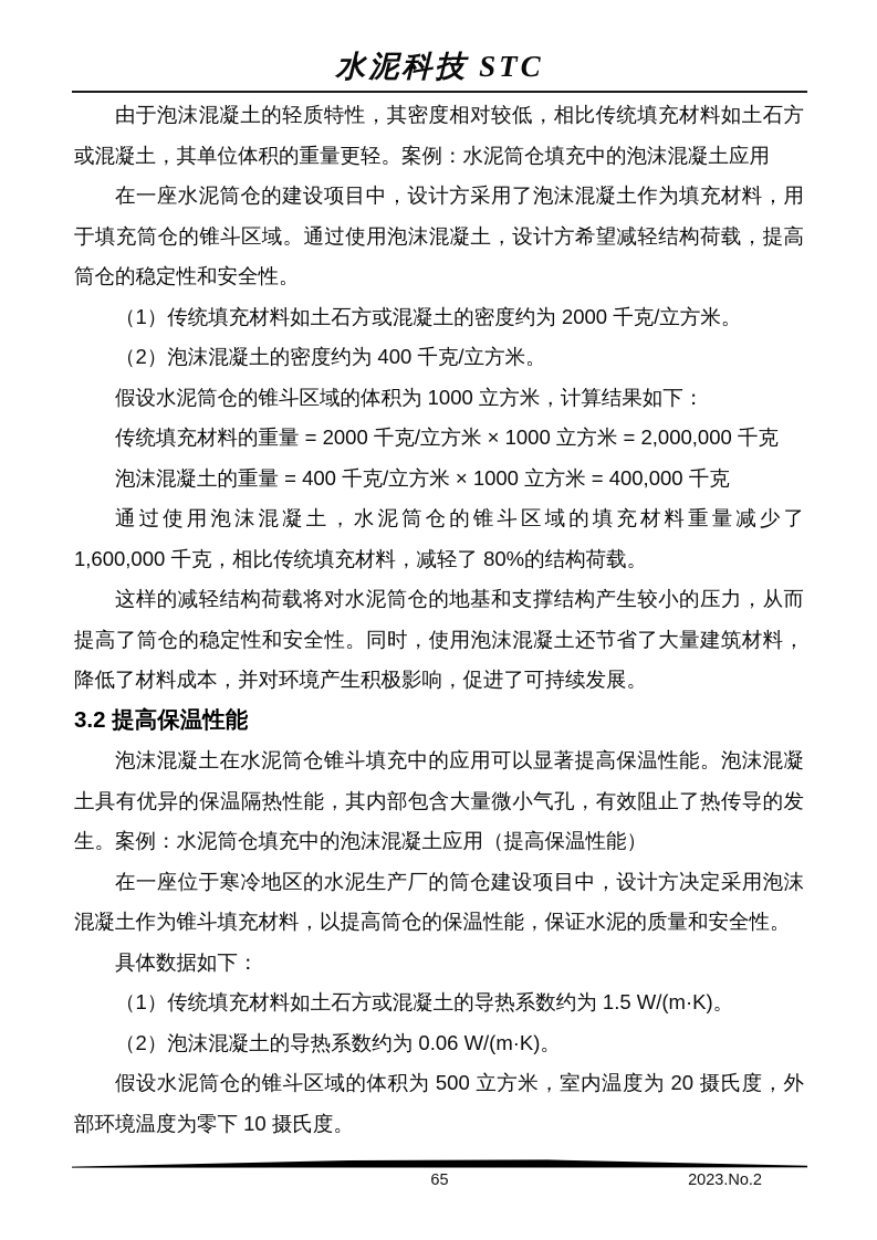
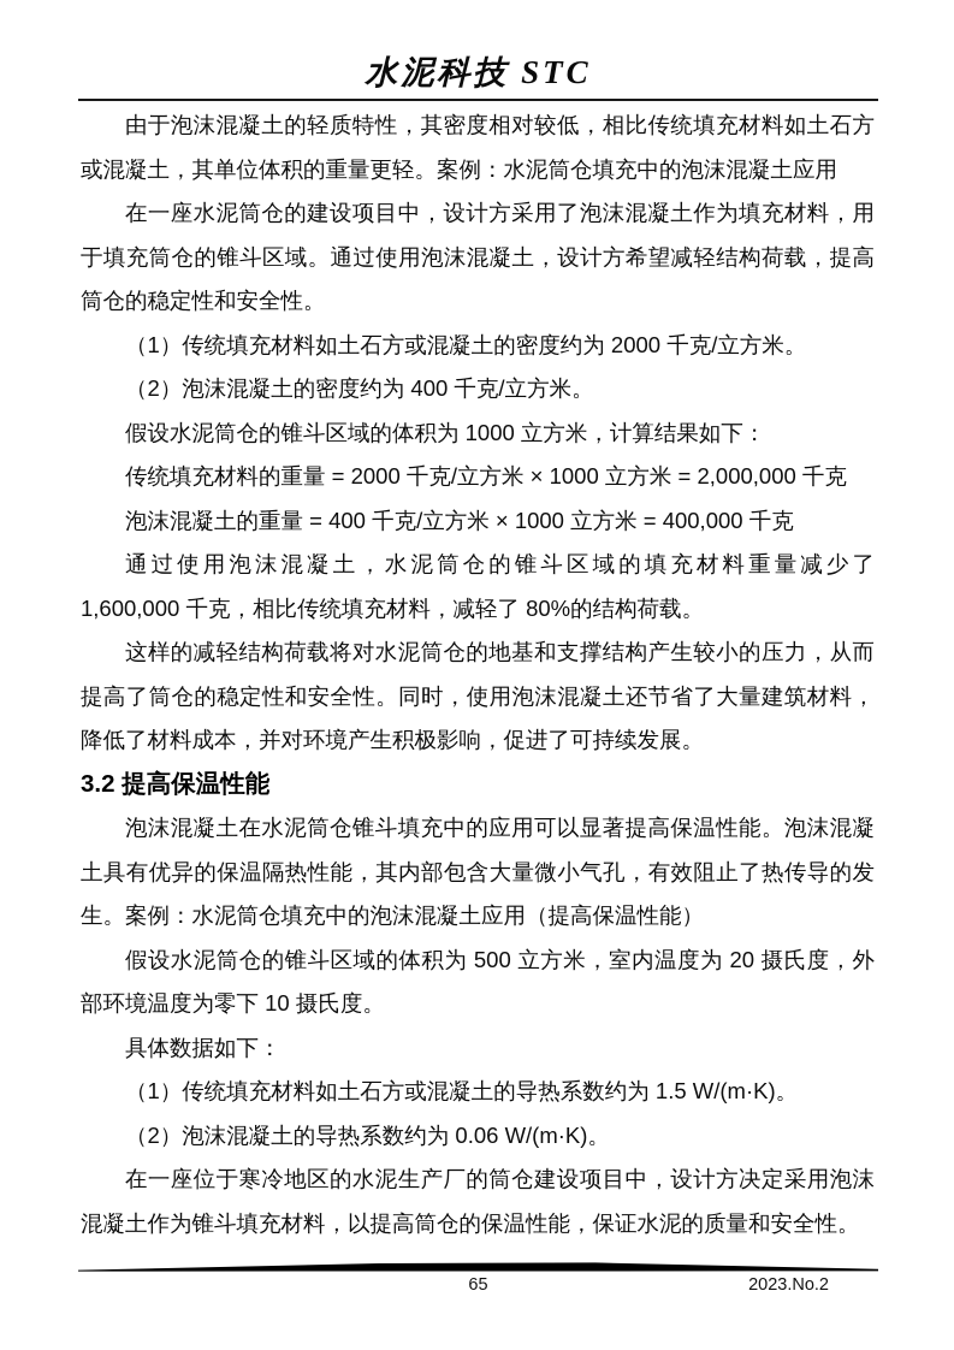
  水泥科技 STC
  由于泡沫混凝土的轻质特性，其密度相对较低，相比传统填充材料如土石方或混凝土，其单位体积的重量更轻。案例：水泥筒仓填充中的泡沫混凝土应用
  在一座水泥筒仓的建设项目中，设计方采用了泡沫混凝土作为填充材料，用于填充筒仓的锥斗区域。通过使用泡沫混凝土，设计方希望减轻结构荷载，提高筒仓的稳定性和安全性。
  （1）传统填充材料如土石方或混凝土的密度约为 2000 千克/立方米。
  （2）泡沫混凝土的密度约为 400 千克/立方米。
  假设水泥筒仓的锥斗区域的体积为 1000 立方米，计算结果如下：
  传统填充材料的重量 = 2000 千克/立方米 × 1000 立方米 = 2,000,000 千克
  泡沫混凝土的重量 = 400 千克/立方米 × 1000 立方米 = 400,000 千克
  通过使用泡沫混凝土，水泥筒仓的锥斗区域的填充材料重量减少了 1,600,000 千克，相比传统填充材料，减轻了 80%的结构荷载。
  这样的减轻结构荷载将对水泥筒仓的地基和支撑结构产生较小的压力，从而提高了筒仓的稳定性和安全性。同时，使用泡沫混凝土还节省了大量建筑材料，降低了材料成本，并对环境产生积极影响，促进了可持续发展。
  3.2 提高保温性能
  泡沫混凝土在水泥筒仓锥斗填充中的应用可以显著提高保温性能。泡沫混凝土具有优异的保温隔热性能，其内部包含大量微小气孔，有效阻止了热传导的发生。案例：水泥筒仓填充中的泡沫混凝土应用（提高保温性能）
- 在一座位于寒冷地区的水泥生产厂的筒仓建设项目中，设计方决定采用泡沫混凝土作为锥斗填充材料，以提高筒仓的保温性能，保证水泥的质量和安全性。
+ 假设水泥筒仓的锥斗区域的体积为 500 立方米，室内温度为 20 摄氏度，外部环境温度为零下 10 摄氏度。
  具体数据如下：
  （1）传统填充材料如土石方或混凝土的导热系数约为 1.5 W/(m·K)。
  （2）泡沫混凝土的导热系数约为 0.06 W/(m·K)。
- 假设水泥筒仓的锥斗区域的体积为 500 立方米，室内温度为 20 摄氏度，外部环境温度为零下 10 摄氏度。
+ 在一座位于寒冷地区的水泥生产厂的筒仓建设项目中，设计方决定采用泡沫混凝土作为锥斗填充材料，以提高筒仓的保温性能，保证水泥的质量和安全性。
  65
  2023.No.2
